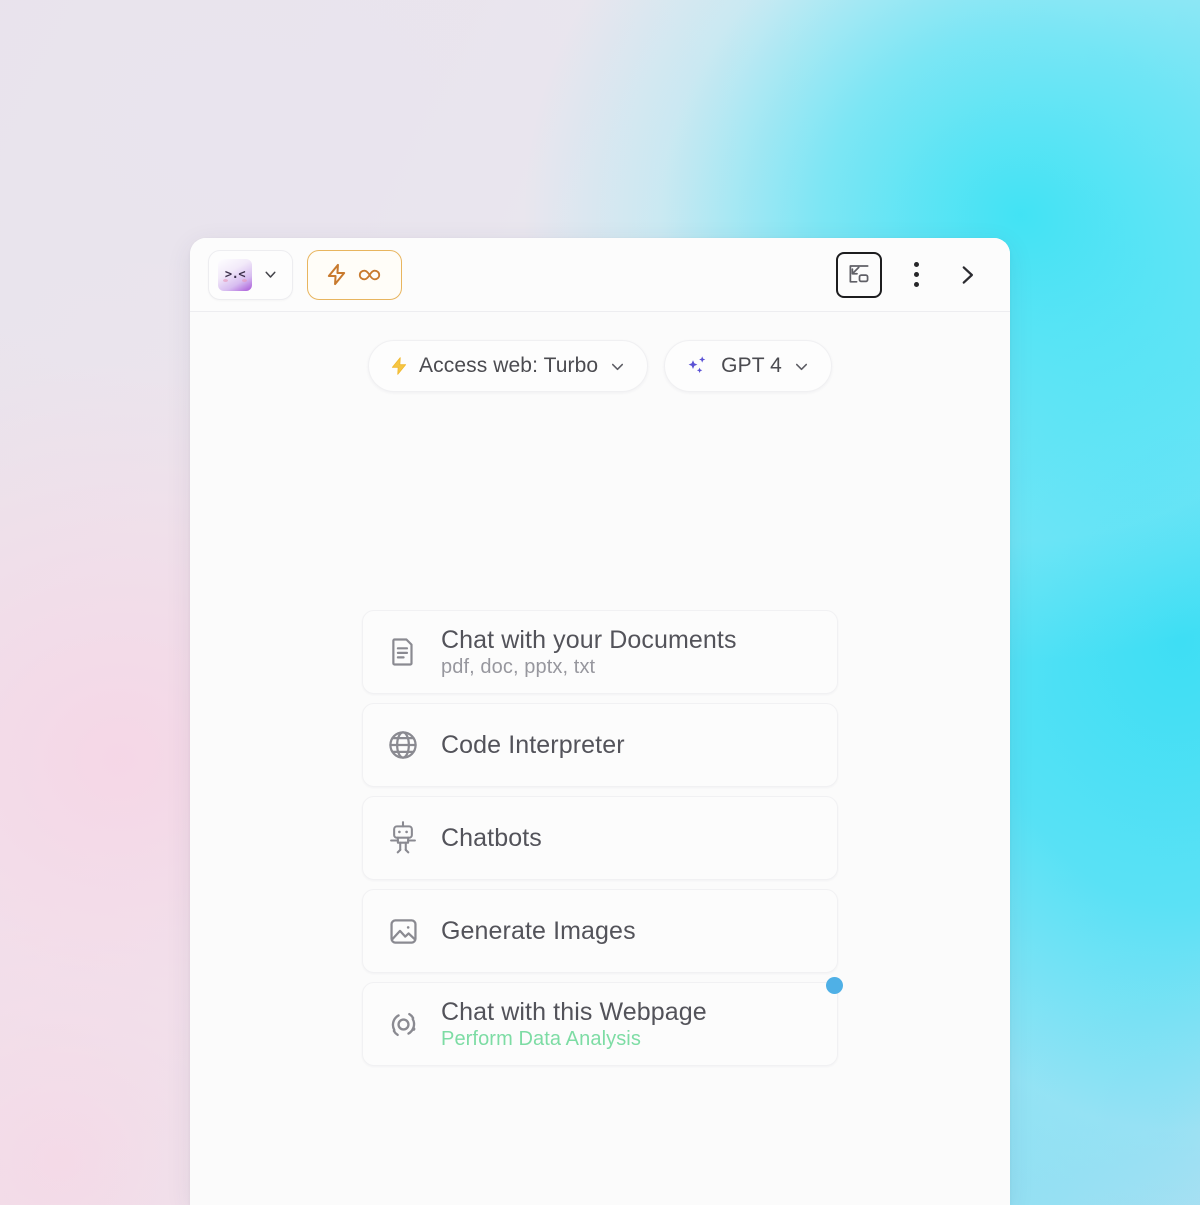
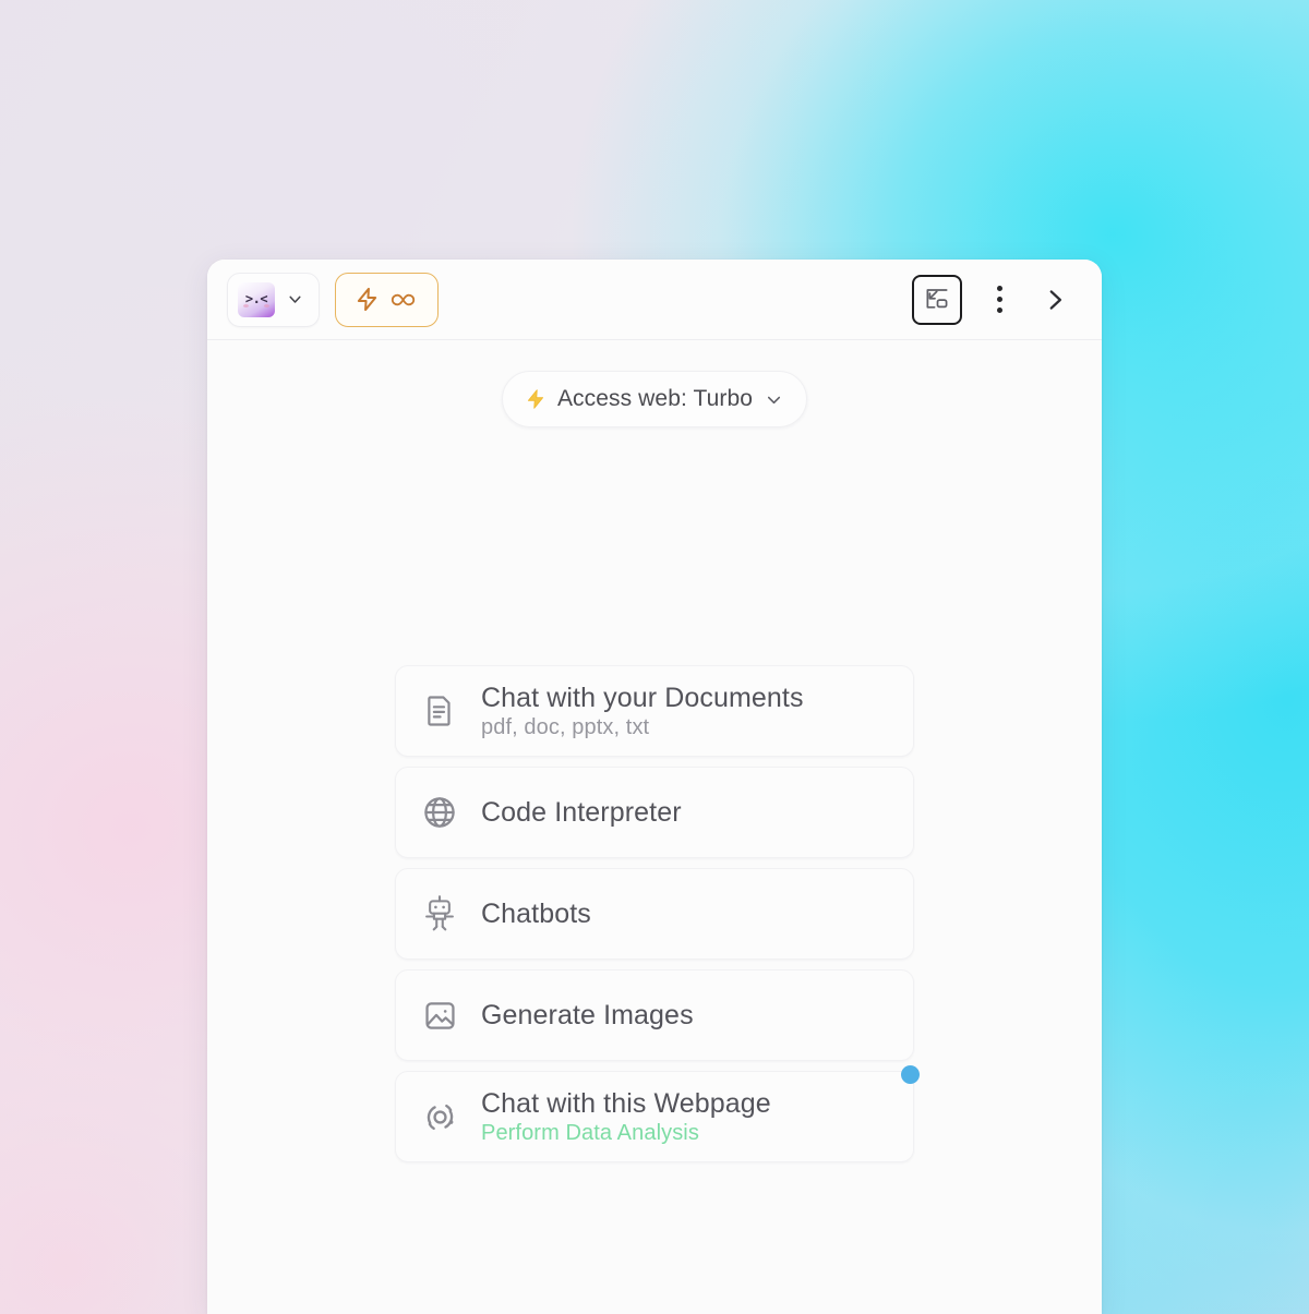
  >.<
  Access web: Turbo
- GPT 4
  Chat with your Documents
  pdf, doc, pptx, txt
  Code Interpreter
  Chatbots
  Generate Images
  Chat with this Webpage
  Perform Data Analysis
